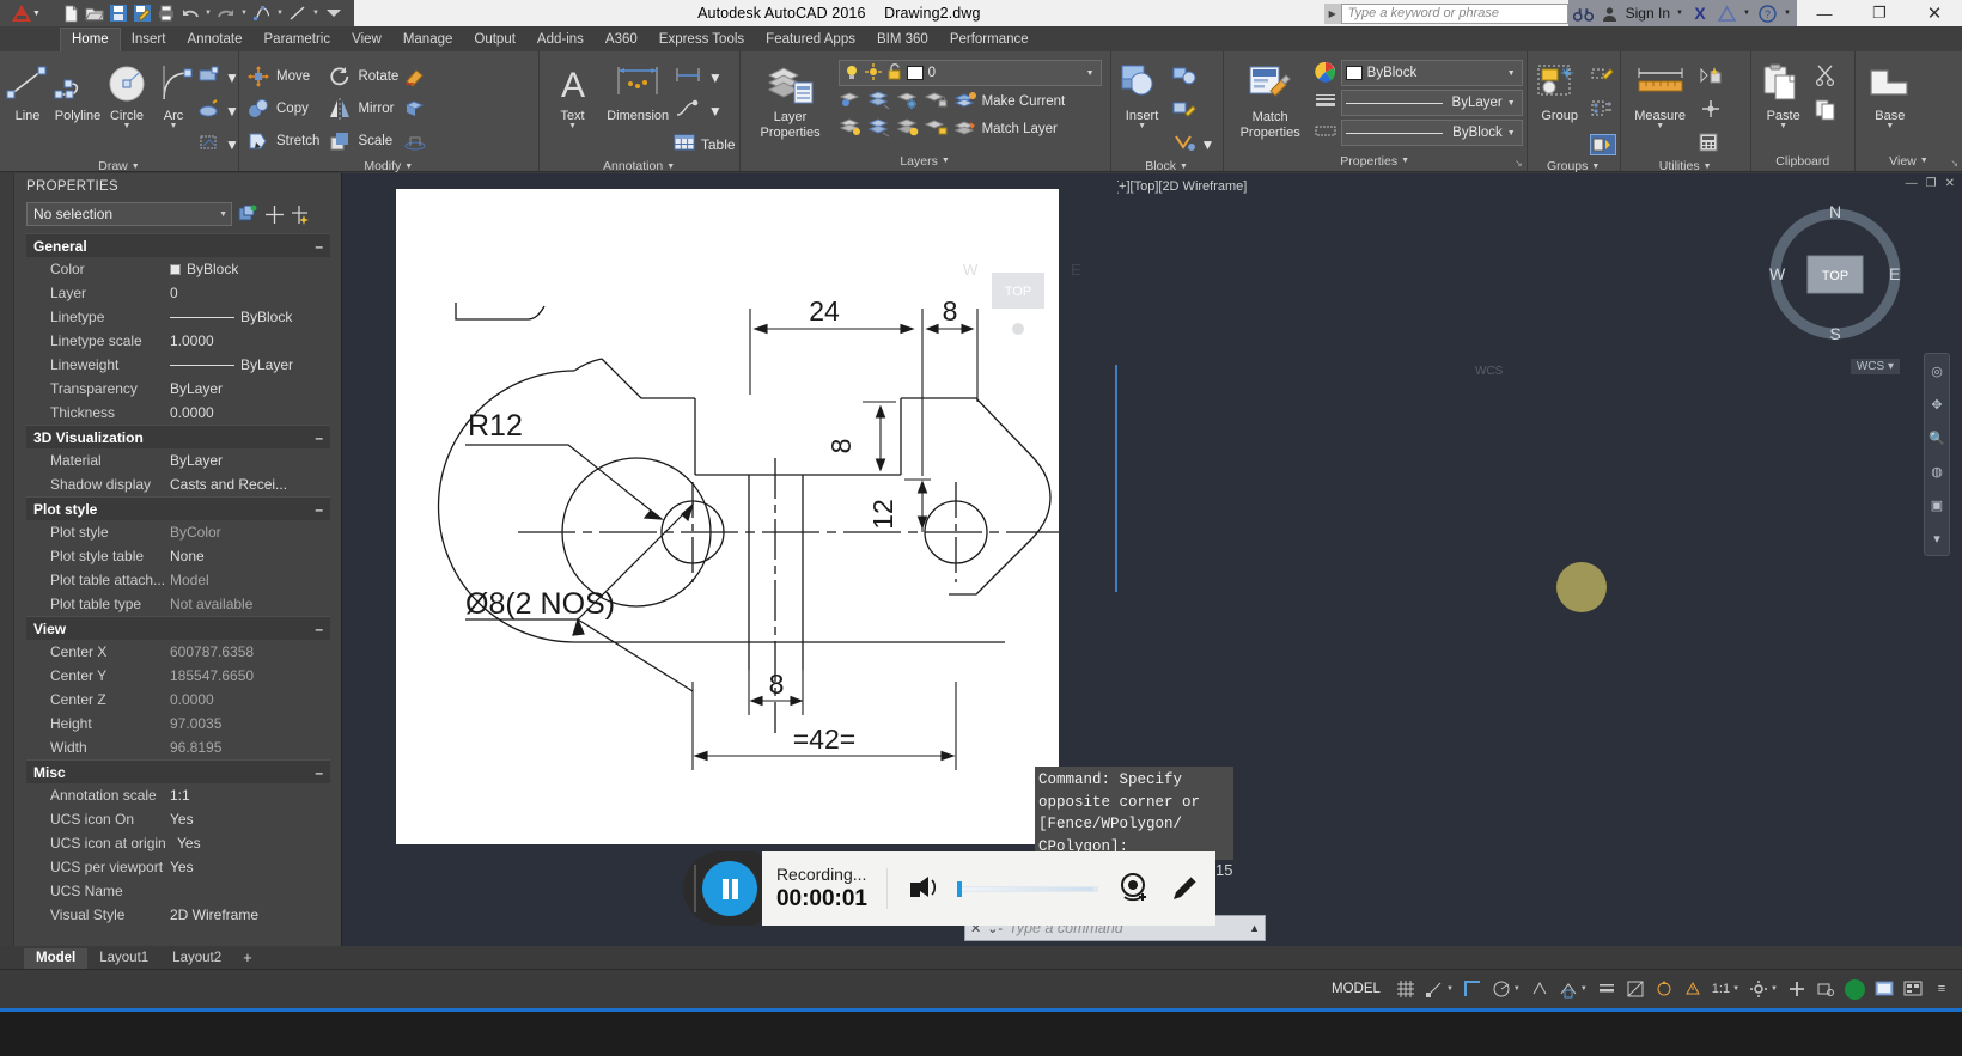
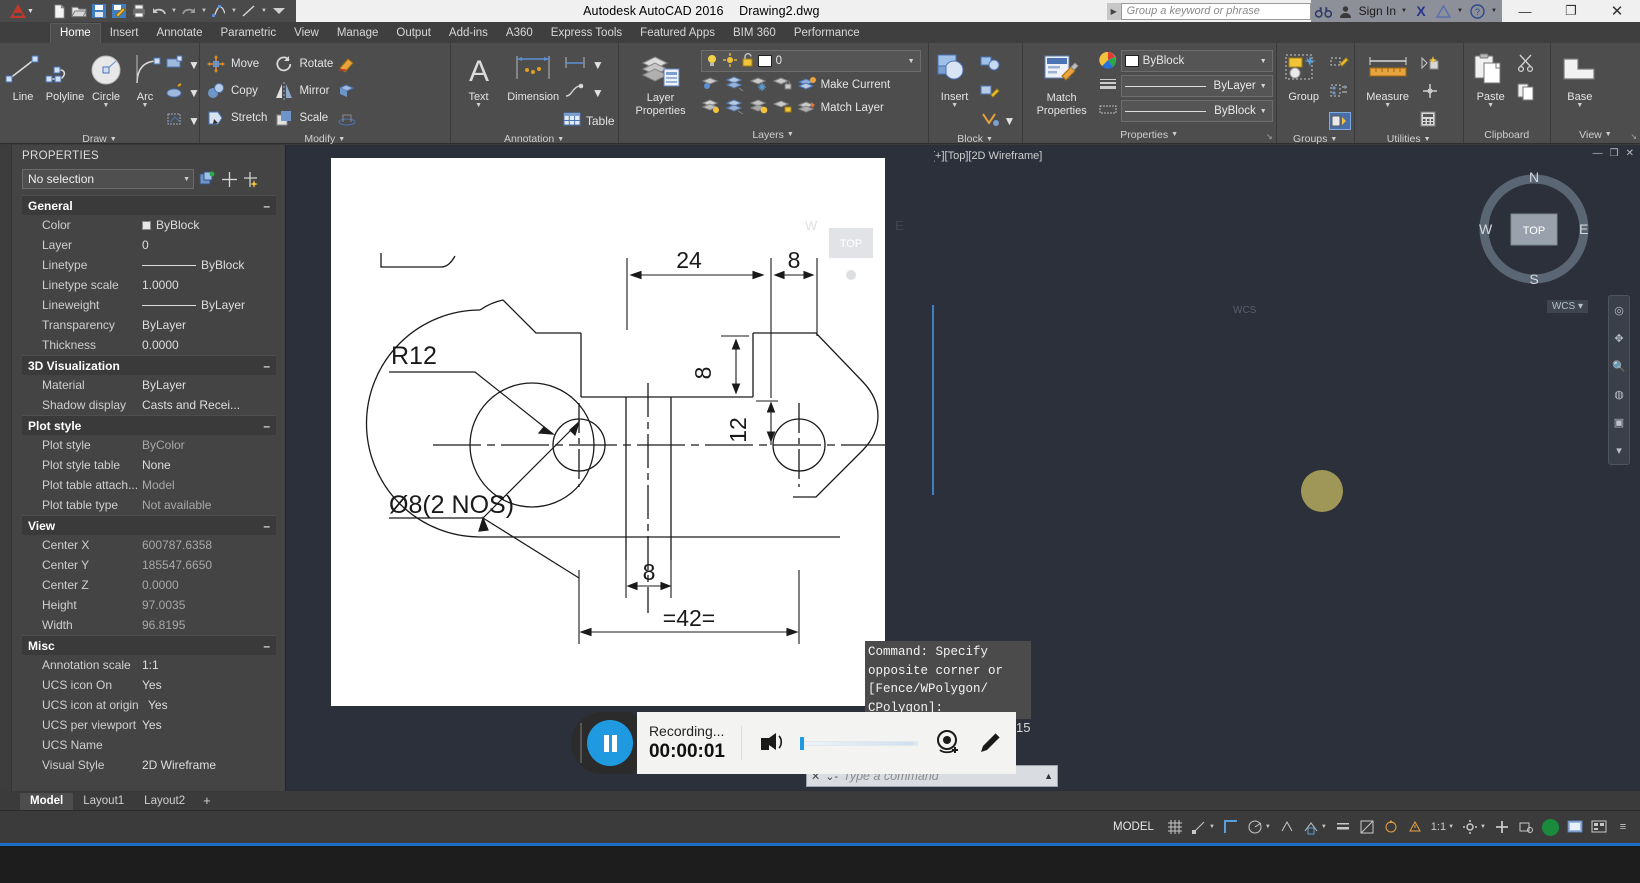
  Autodesk AutoCAD 2016 Drawing2.dwg
  ▶
- Type a keyword or phrase
+ Group a keyword or phrase
  Sign In
  X
  ?
  —
  ❐
  ✕
  Home
  Insert
  Annotate
  Parametric
  View
  Manage
  Output
  Add-ins
  A360
  Express Tools
  Featured Apps
  BIM 360
  Performance
  Line
  Polyline
  Circle
  Arc
  ▼
  ▼
  ▼
  Draw
  Move
  Copy
  Stretch
  Rotate
  Mirror
  Scale
  Modify
  A
  Text
  Dimension
  ▼
  ▼
  Table
  Annotation
  Layer
  Properties
  0
  Make Current
  Match Layer
  Layers
  Insert
  ▼
  Block
  Match
  Properties
  ByBlock
  ByLayer
  ByBlock
  Properties
  ↘
  Group
  Groups
  Measure
  Utilities
  Paste
  Clipboard
  Base
  View
  ↘
  PROPERTIES
  No selection
  General
  –
  Color
  ByBlock
  Layer
  0
  Linetype
  ByBlock
  Linetype scale
  1.0000
  Lineweight
  ByLayer
  Transparency
  ByLayer
  Thickness
  0.0000
  3D Visualization
  –
  Material
  ByLayer
  Shadow display
  Casts and Recei...
  Plot style
  –
  Plot style
  ByColor
  Plot style table
  None
  Plot table attach...
  Model
  Plot table type
  Not available
  View
  –
  Center X
  600787.6358
  Center Y
  185547.6650
  Center Z
  0.0000
  Height
  97.0035
  Width
  96.8195
  Misc
  –
  Annotation scale
  1:1
  UCS icon On
  Yes
  UCS icon at origin
  Yes
  UCS per viewport
  Yes
  UCS Name
  Visual Style
  2D Wireframe
  +][Top][2D Wireframe]
  —
  ❐
  ✕
  24
  8
  8
  =42=
  R12
  Ø8(2 NOS)
  TOP
  W
  WCS
  TOP
  N
  S
  W
  E
  WCS ▾
  ◎
  ✥
  🔍
  ◍
  ▣
  ▾
  Command: Specify opposite corner or [Fence/WPolygon/ CPolygon]:
  15
  Model
  Layout1
  Layout2
  +
  ✕
  ⌄-
  Type a command
  ▲
  Recording...
  00:00:01
  MODEL
  1:1
  ≡
